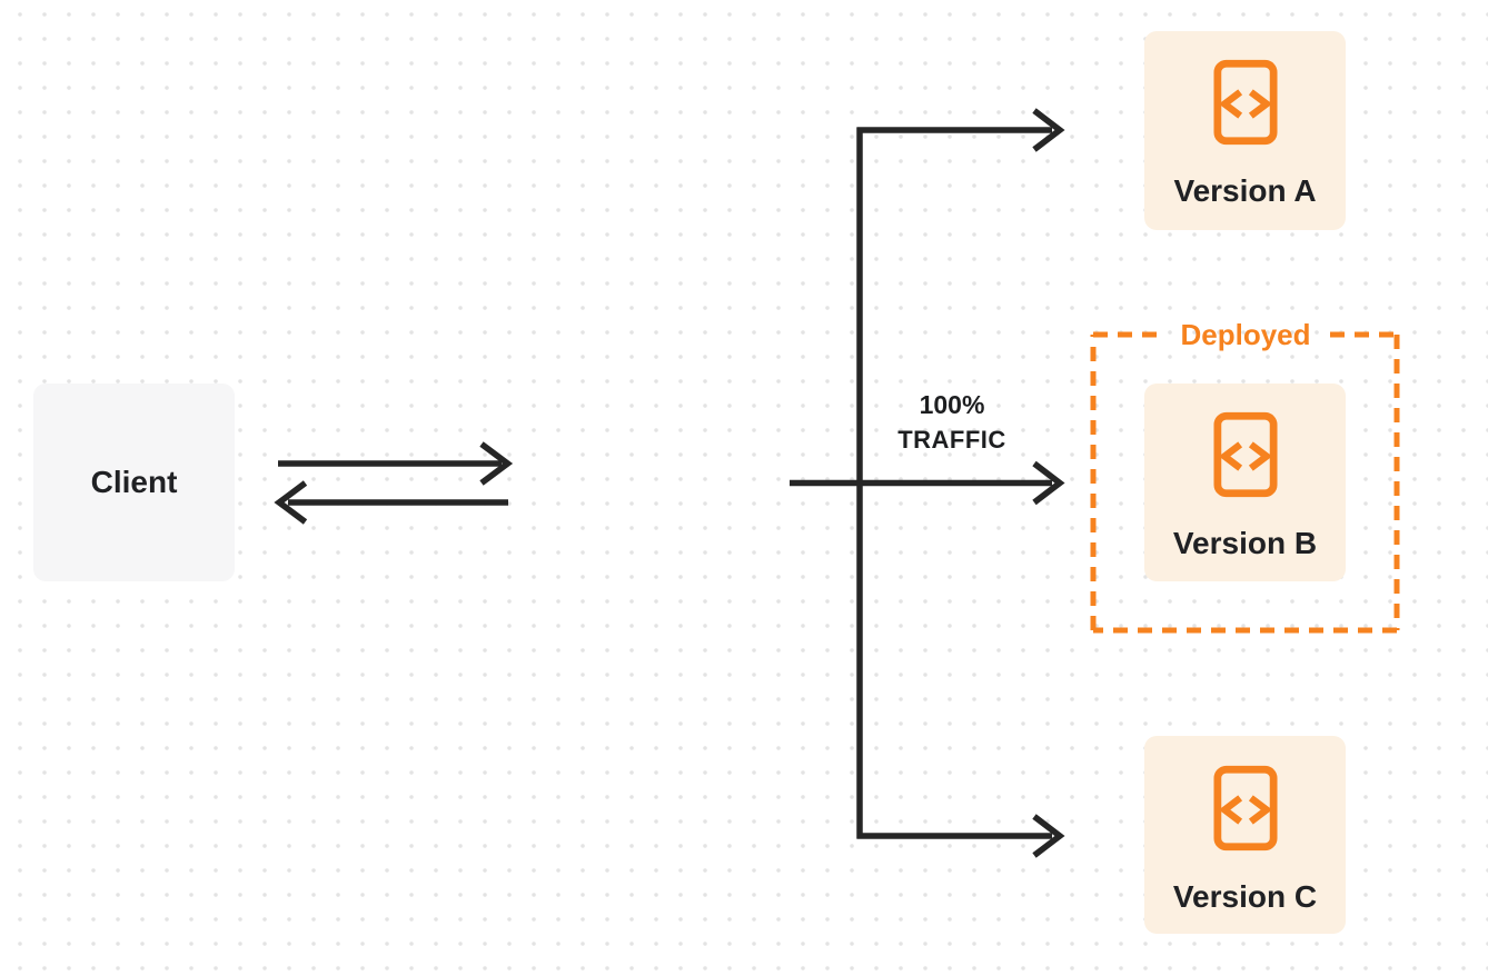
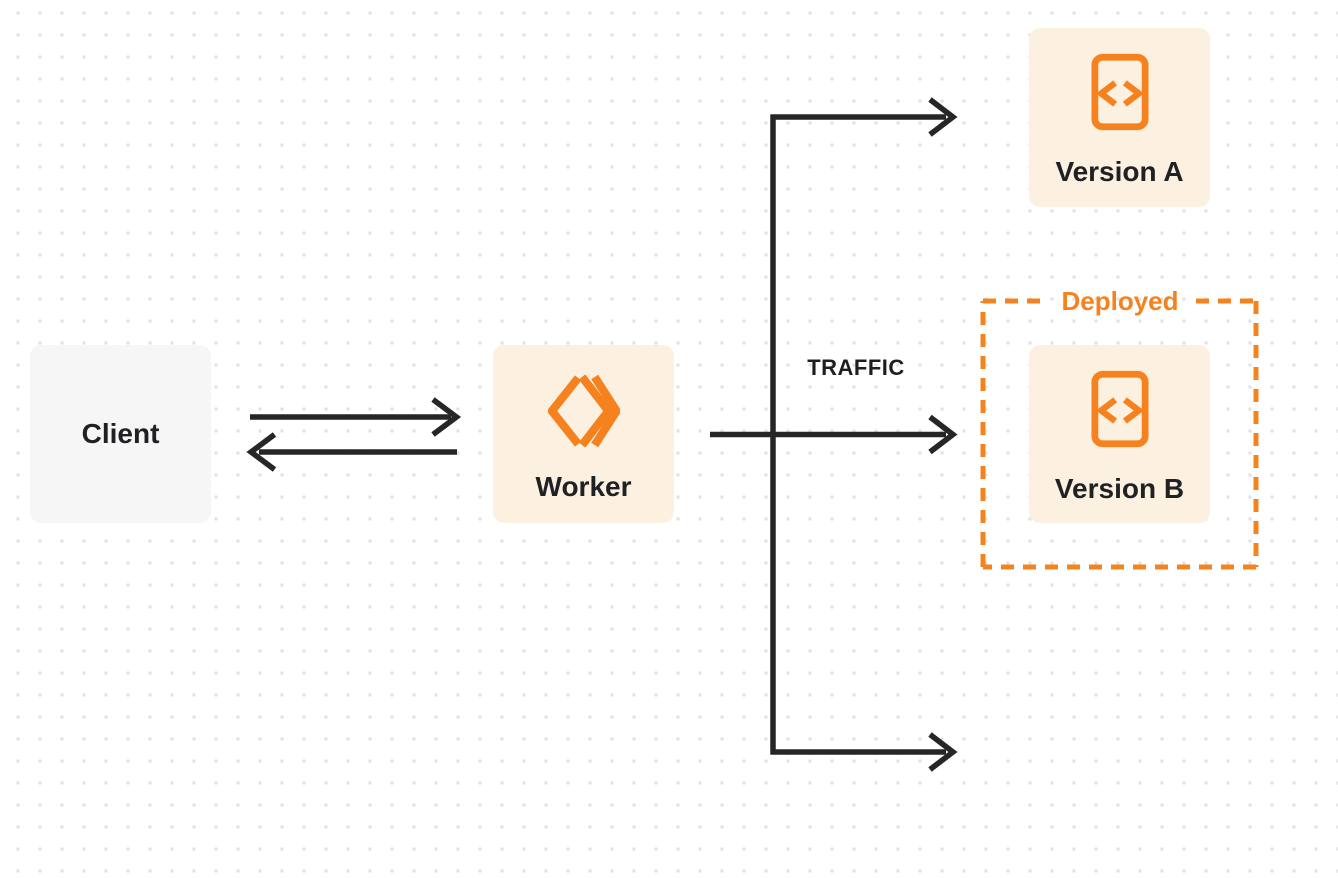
  Client
+ Worker
  Version A
  Version B
- Version C
- 100%
  TRAFFIC
  Deployed
